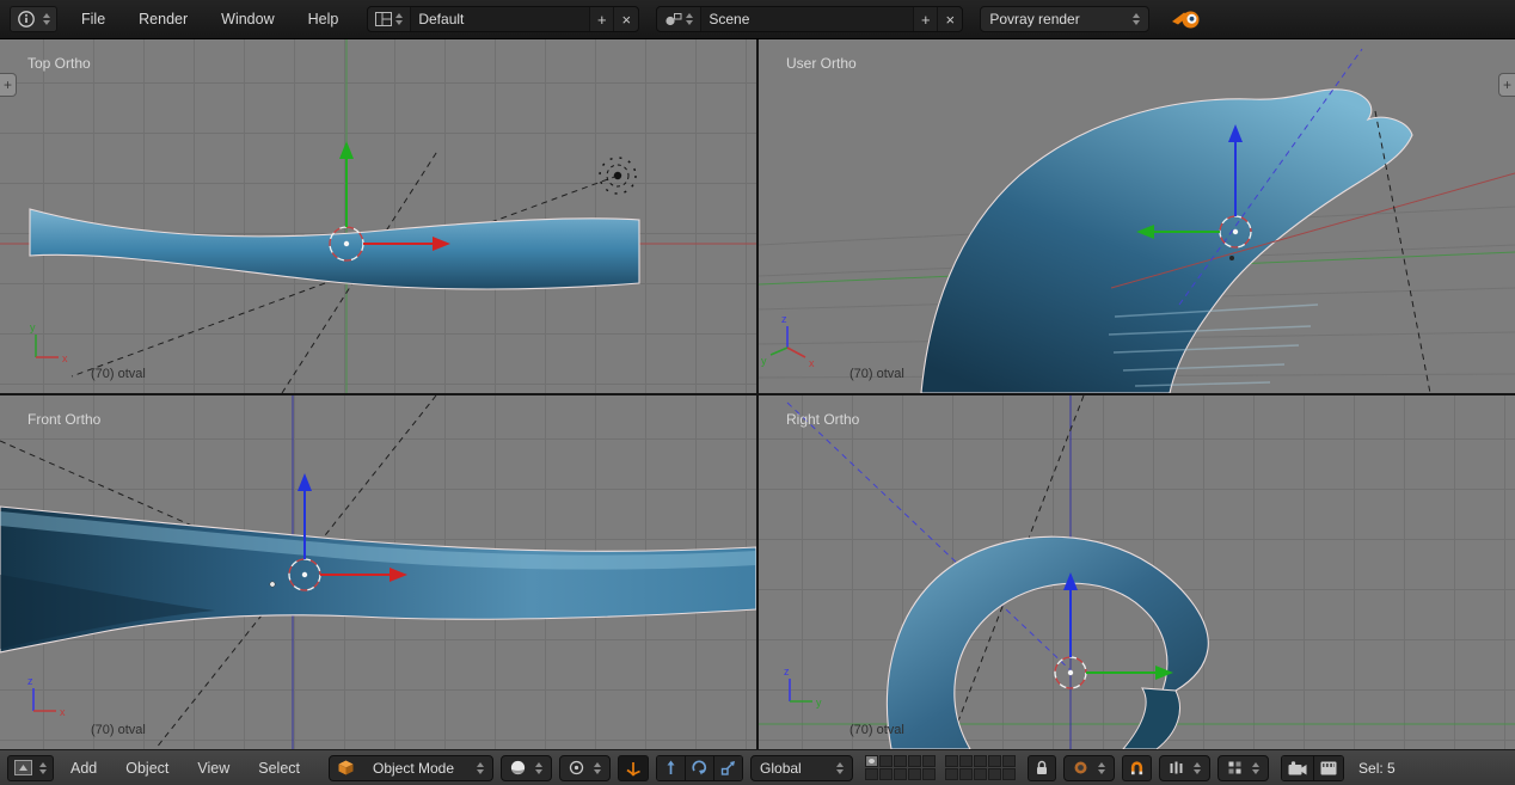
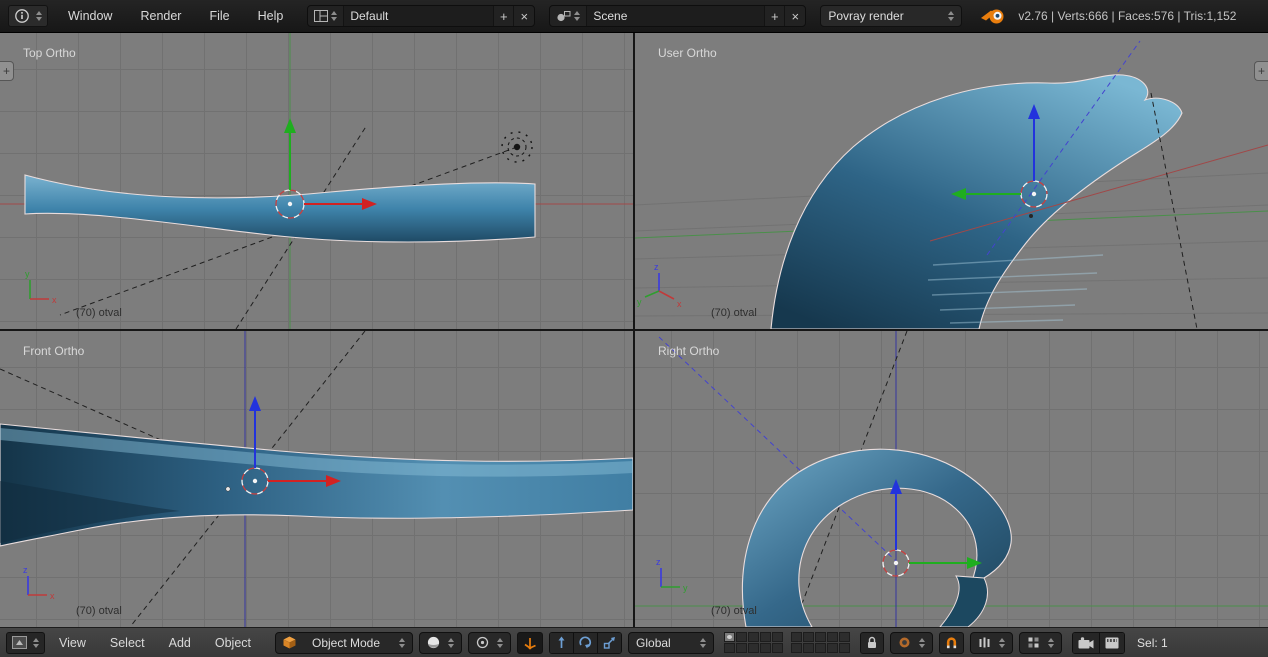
- File
+ Window
  Render
- Window
+ File
  Help
  Default
  +
  ×
  Scene
  +
  ×
  Povray render
+ v2.76 | Verts:666 | Faces:576 | Tris:1,152
  y
  x
  +
  Top Ortho
  (70) otval
  z
  y
  x
  +
  User Ortho
  (70) otval
  z
  x
  Front Ortho
  (70) otval
  z
  y
  Right Ortho
  (70) otval
- Add
+ View
- Object
+ Select
- View
+ Add
- Select
+ Object
  Object Mode
  Global
- Sel: 5
+ Sel: 1
